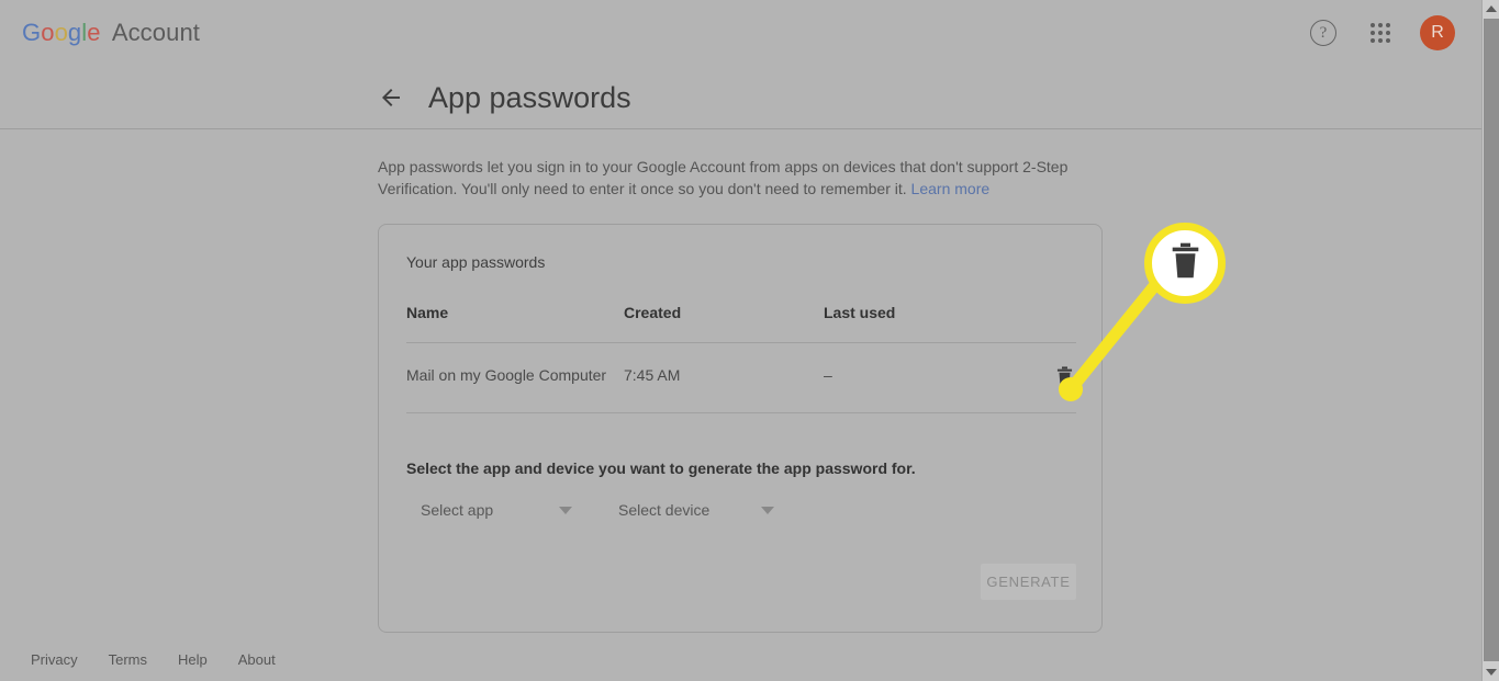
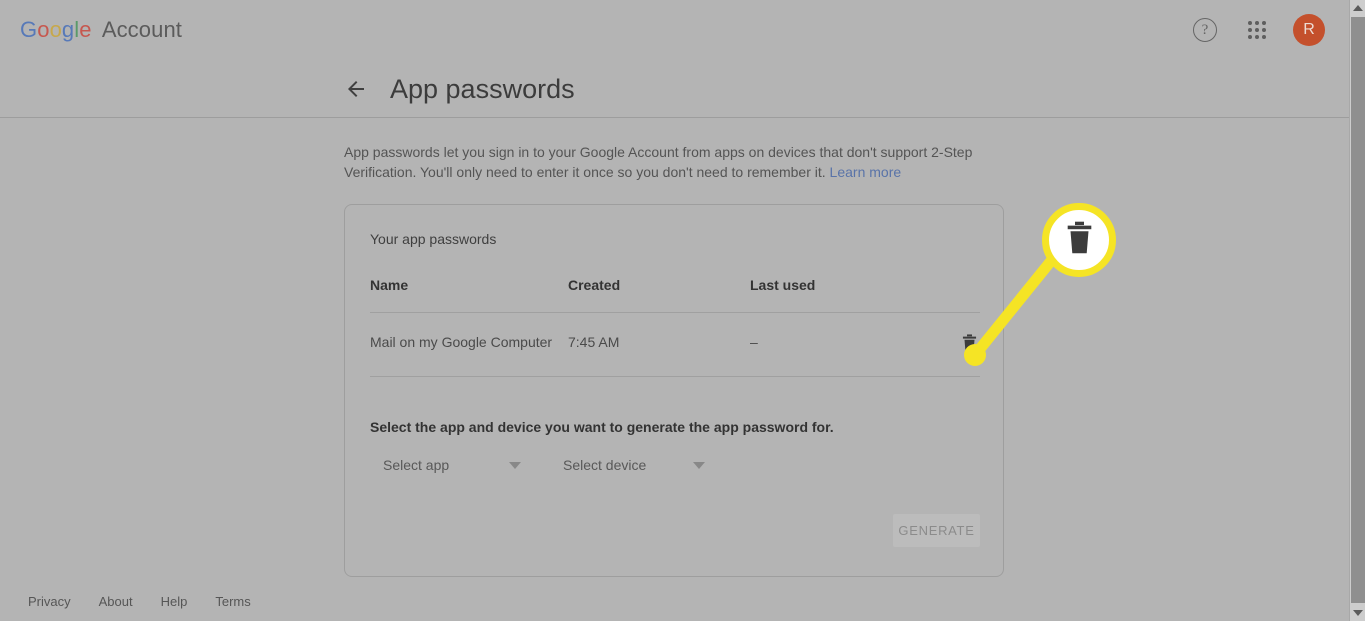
  Google Account
  ?
  R
  App passwords
  App passwords let you sign in to your Google Account from apps on devices that don't support 2-Step Verification. You'll only need to enter it once so you don't need to remember it. Learn more
  Your app passwords
  Name	Created	Last used
  Mail on my Google Computer	7:45 AM	–
  Select the app and device you want to generate the app password for.
  Select app
  Select device
  GENERATE
  Privacy
- Terms
+ About
  Help
- About
+ Terms
